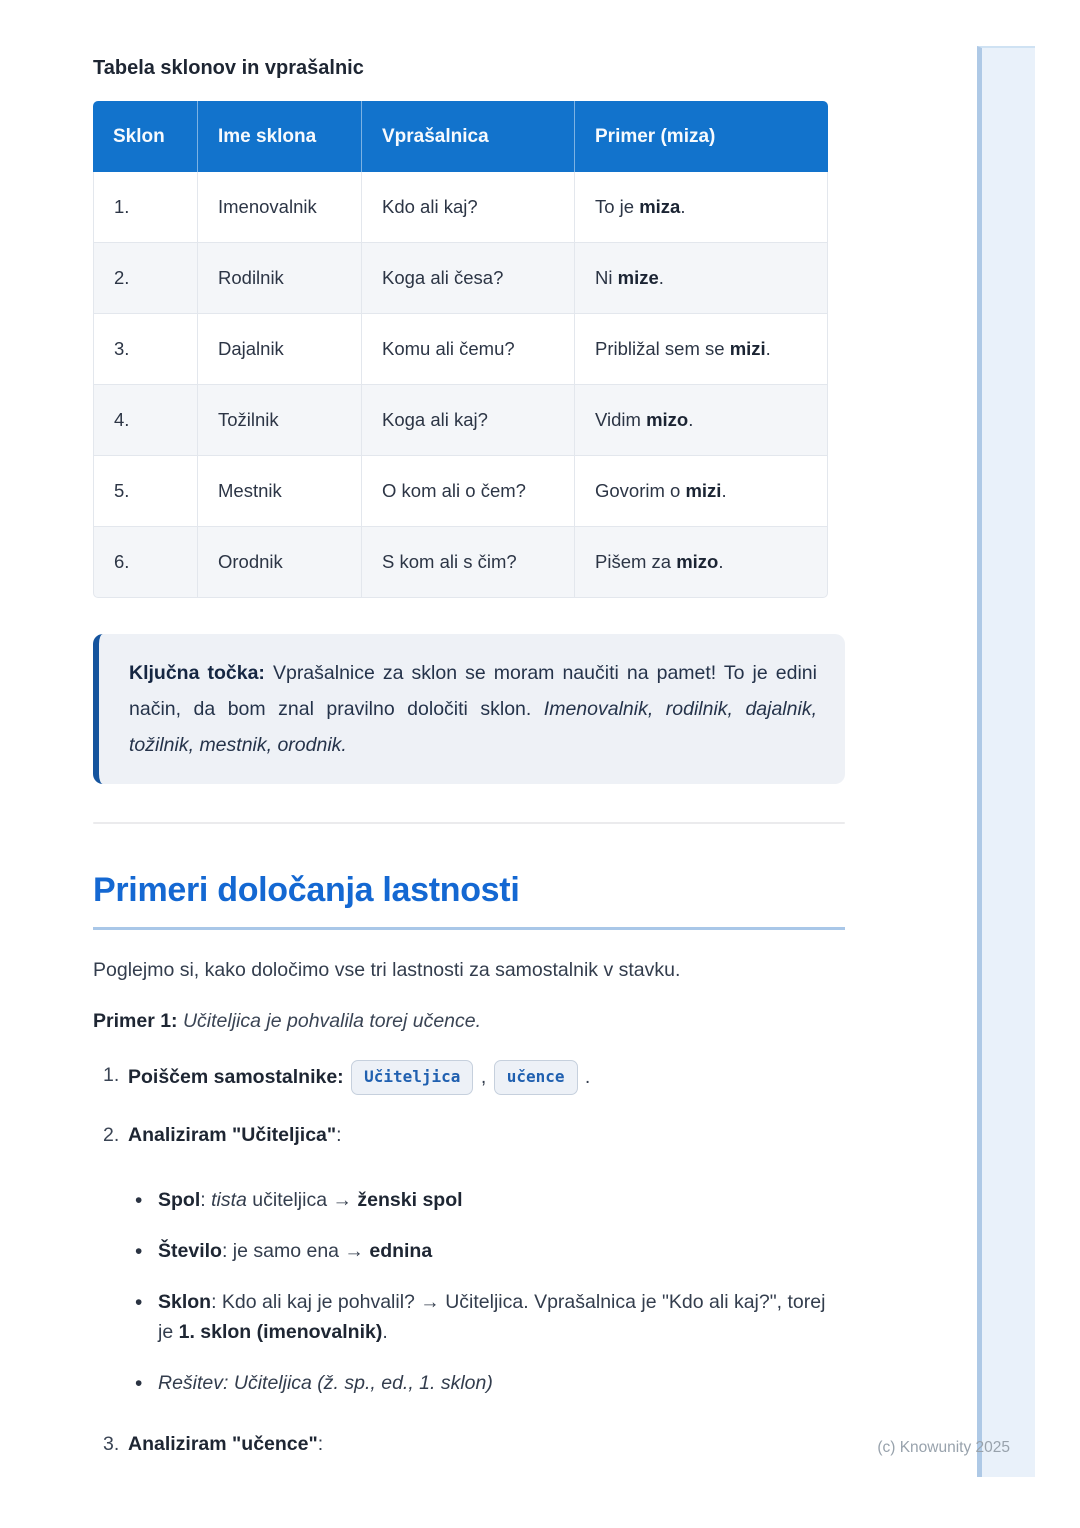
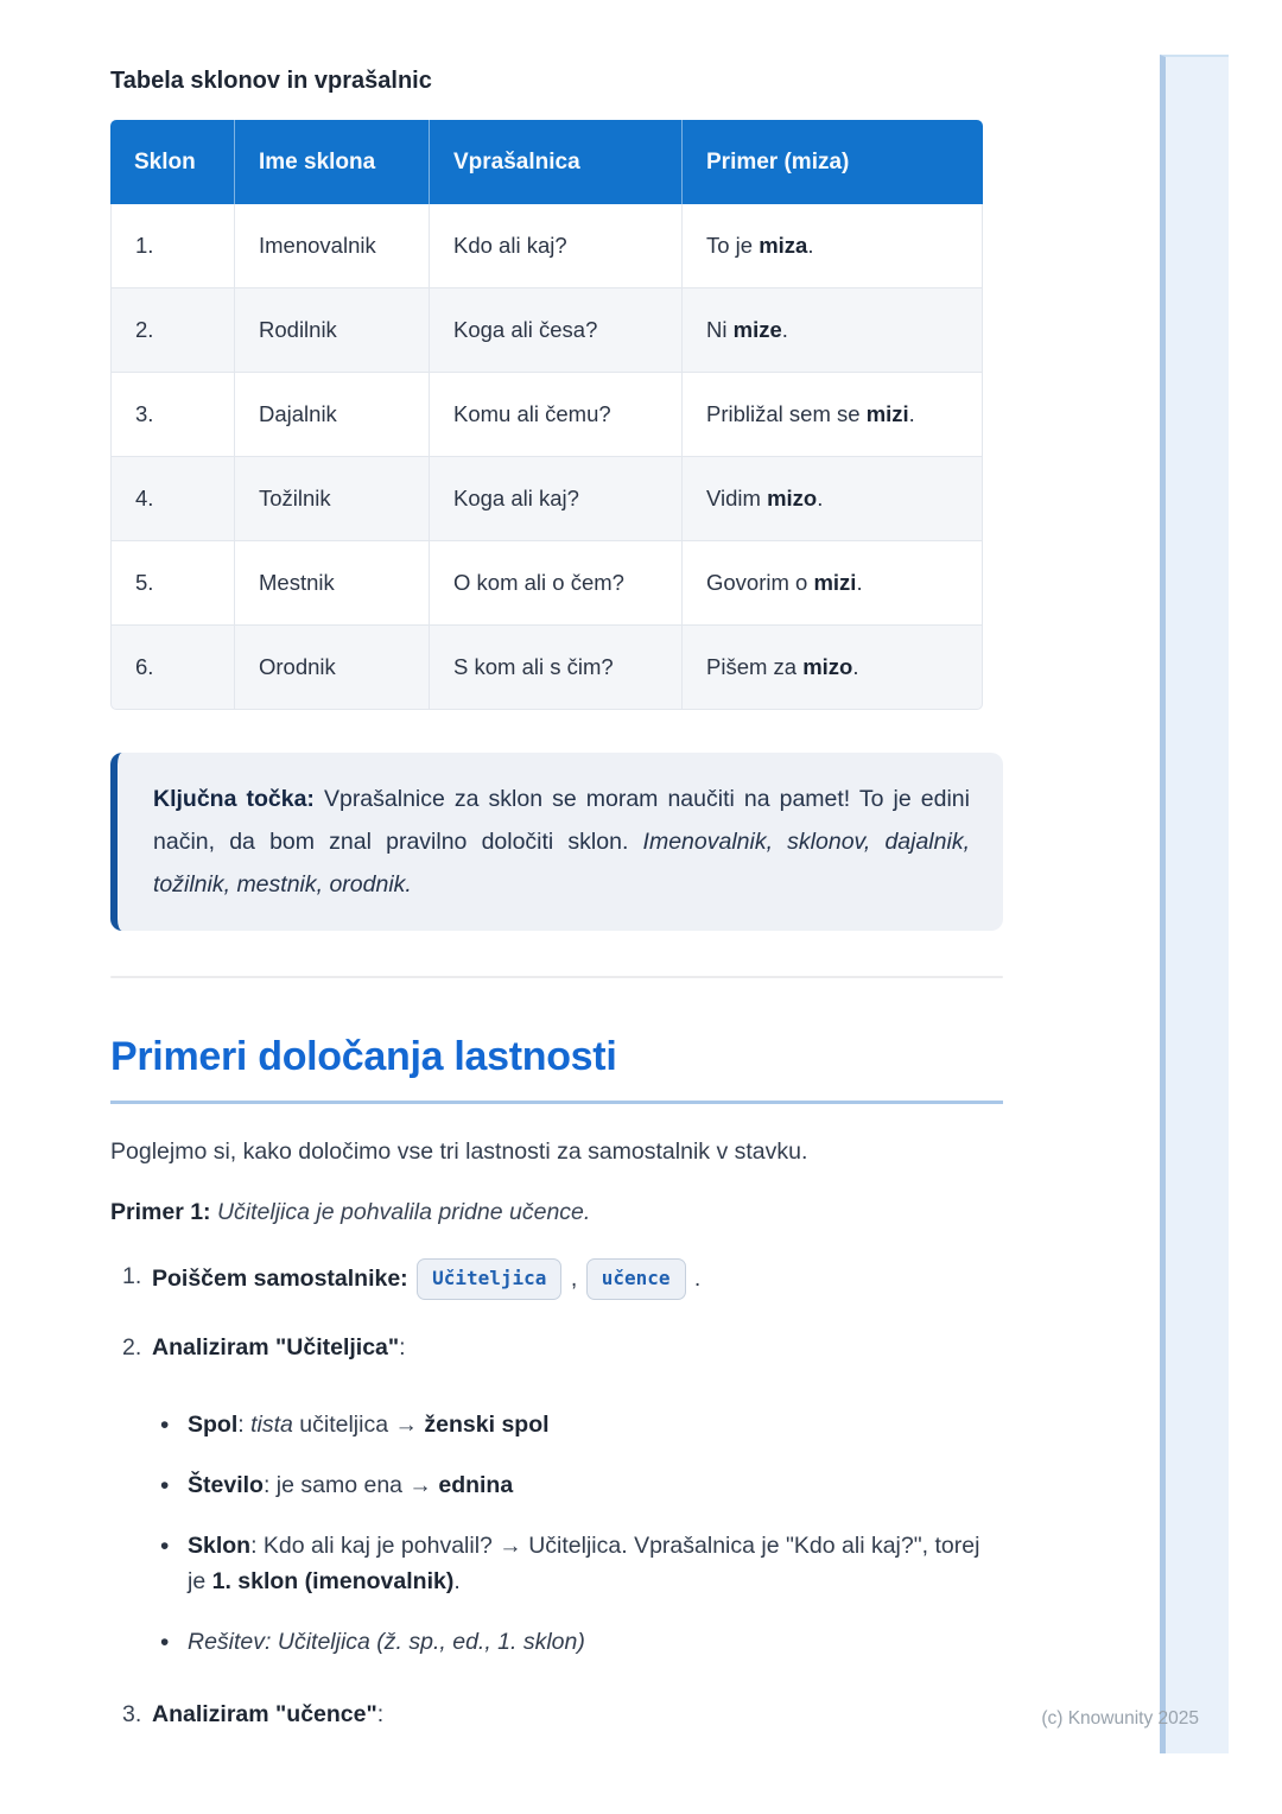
  (c) Knowunity 2025
  Tabela sklonov in vprašalnic
  Sklon	Ime sklona	Vprašalnica	Primer (miza)
  1.	Imenovalnik	Kdo ali kaj?	To je miza.
  2.	Rodilnik	Koga ali česa?	Ni mize.
  3.	Dajalnik	Komu ali čemu?	Približal sem se mizi.
  4.	Tožilnik	Koga ali kaj?	Vidim mizo.
  5.	Mestnik	O kom ali o čem?	Govorim o mizi.
  6.	Orodnik	S kom ali s čim?	Pišem za mizo.
- Ključna točka: Vprašalnice za sklon se moram naučiti na pamet! To je edini način, da bom znal pravilno določiti sklon. Imenovalnik, rodilnik, dajalnik, tožilnik, mestnik, orodnik.
+ Ključna točka: Vprašalnice za sklon se moram naučiti na pamet! To je edini način, da bom znal pravilno določiti sklon. Imenovalnik, sklonov, dajalnik, tožilnik, mestnik, orodnik.
  Primeri določanja lastnosti
  Poglejmo si, kako določimo vse tri lastnosti za samostalnik v stavku.
- Primer 1: Učiteljica je pohvalila torej učence.
+ Primer 1: Učiteljica je pohvalila pridne učence.
  1.
  Poiščem samostalnike: Učiteljica , učence .
  2.
  Analiziram "Učiteljica":
  Spol: tista učiteljica → ženski spol
  Število: je samo ena → ednina
  Sklon: Kdo ali kaj je pohvalil? → Učiteljica. Vprašalnica je "Kdo ali kaj?", torej je 1. sklon (imenovalnik).
  Rešitev: Učiteljica (ž. sp., ed., 1. sklon)
  3.
  Analiziram "učence":
